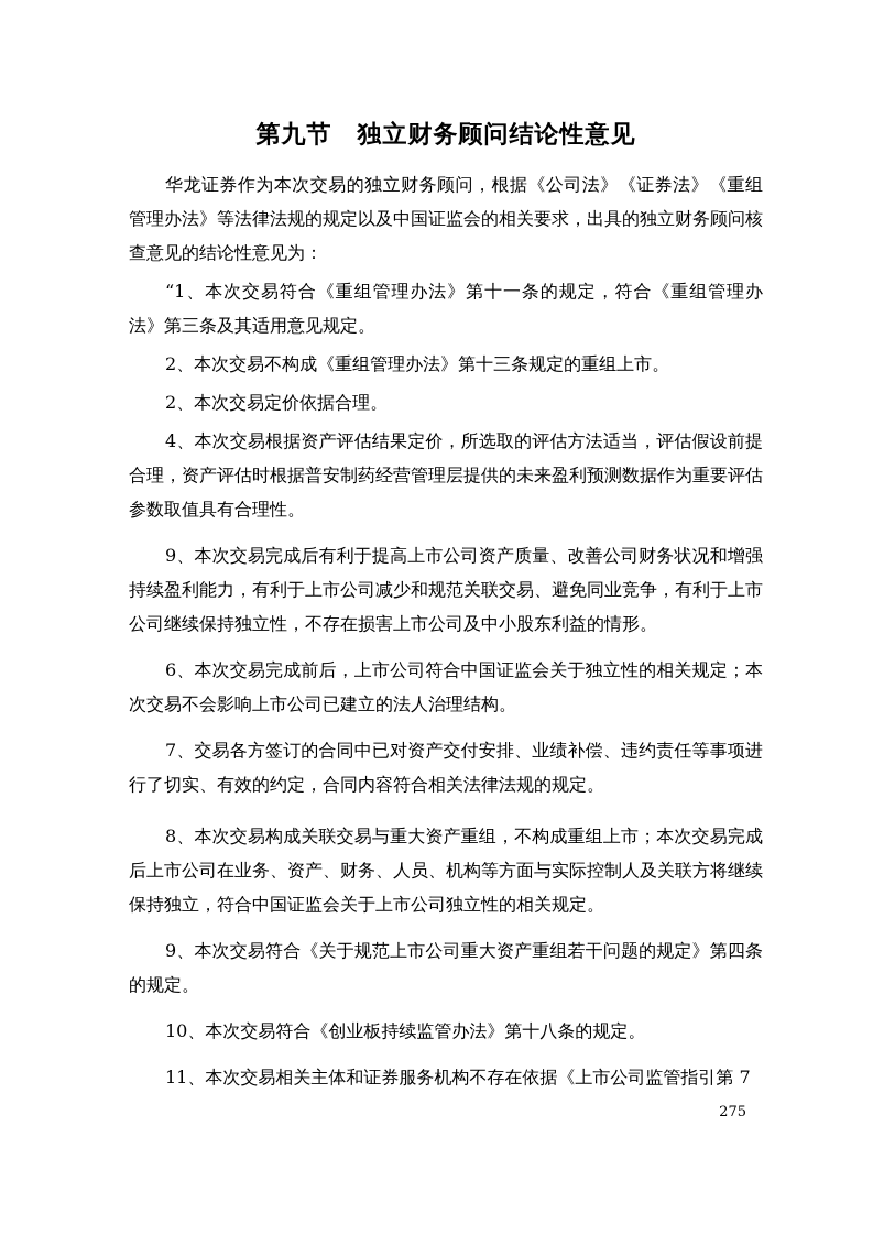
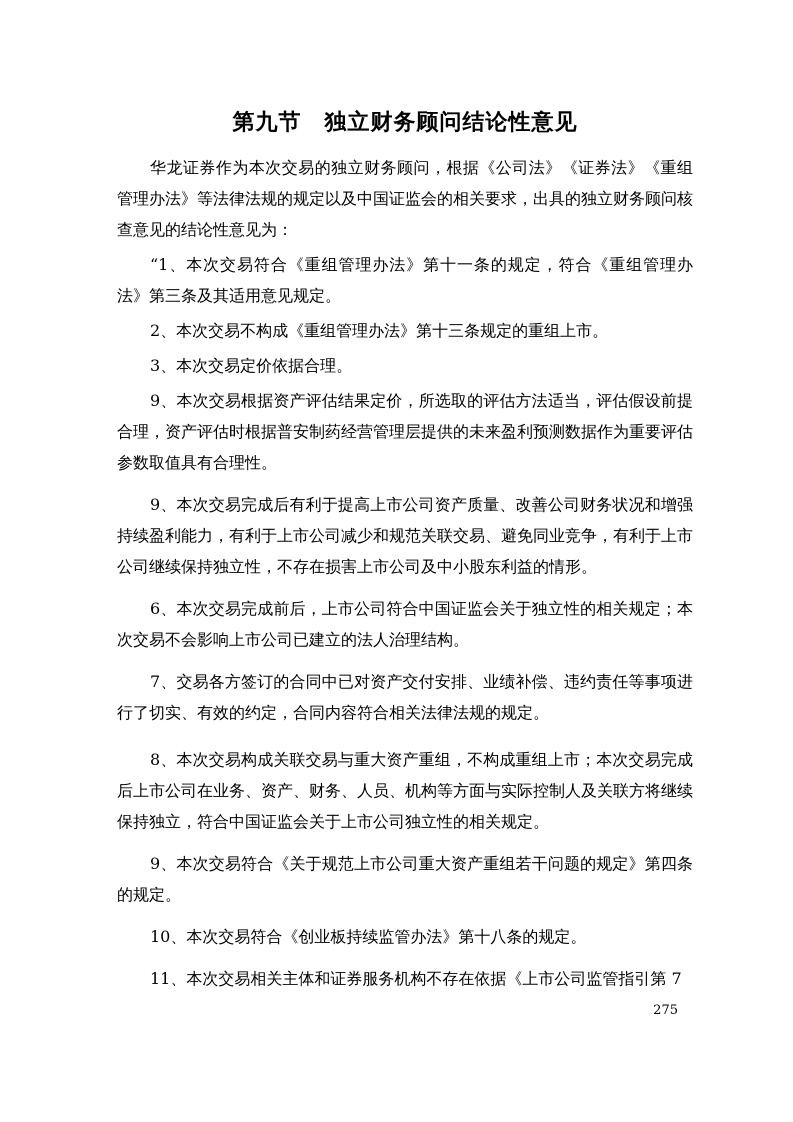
  第九节 独立财务顾问结论性意见
  华龙证券作为本次交易的独立财务顾问，根据《公司法》《证券法》《重组管理办法》等法律法规的规定以及中国证监会的相关要求，出具的独立财务顾问核查意见的结论性意见为：
  “1、本次交易符合《重组管理办法》第十一条的规定，符合《重组管理办法》第三条及其适用意见规定。
  2、本次交易不构成《重组管理办法》第十三条规定的重组上市。
- 2、本次交易定价依据合理。
+ 3、本次交易定价依据合理。
- 4、本次交易根据资产评估结果定价，所选取的评估方法适当，评估假设前提合理，资产评估时根据普安制药经营管理层提供的未来盈利预测数据作为重要评估参数取值具有合理性。
+ 9、本次交易根据资产评估结果定价，所选取的评估方法适当，评估假设前提合理，资产评估时根据普安制药经营管理层提供的未来盈利预测数据作为重要评估参数取值具有合理性。
  9、本次交易完成后有利于提高上市公司资产质量、改善公司财务状况和增强持续盈利能力，有利于上市公司减少和规范关联交易、避免同业竞争，有利于上市公司继续保持独立性，不存在损害上市公司及中小股东利益的情形。
  6、本次交易完成前后，上市公司符合中国证监会关于独立性的相关规定；本次交易不会影响上市公司已建立的法人治理结构。
  7、交易各方签订的合同中已对资产交付安排、业绩补偿、违约责任等事项进行了切实、有效的约定，合同内容符合相关法律法规的规定。
  8、本次交易构成关联交易与重大资产重组，不构成重组上市；本次交易完成后上市公司在业务、资产、财务、人员、机构等方面与实际控制人及关联方将继续保持独立，符合中国证监会关于上市公司独立性的相关规定。
  9、本次交易符合《关于规范上市公司重大资产重组若干问题的规定》第四条的规定。
  10、本次交易符合《创业板持续监管办法》第十八条的规定。
  11、本次交易相关主体和证券服务机构不存在依据《上市公司监管指引第 7
  275
